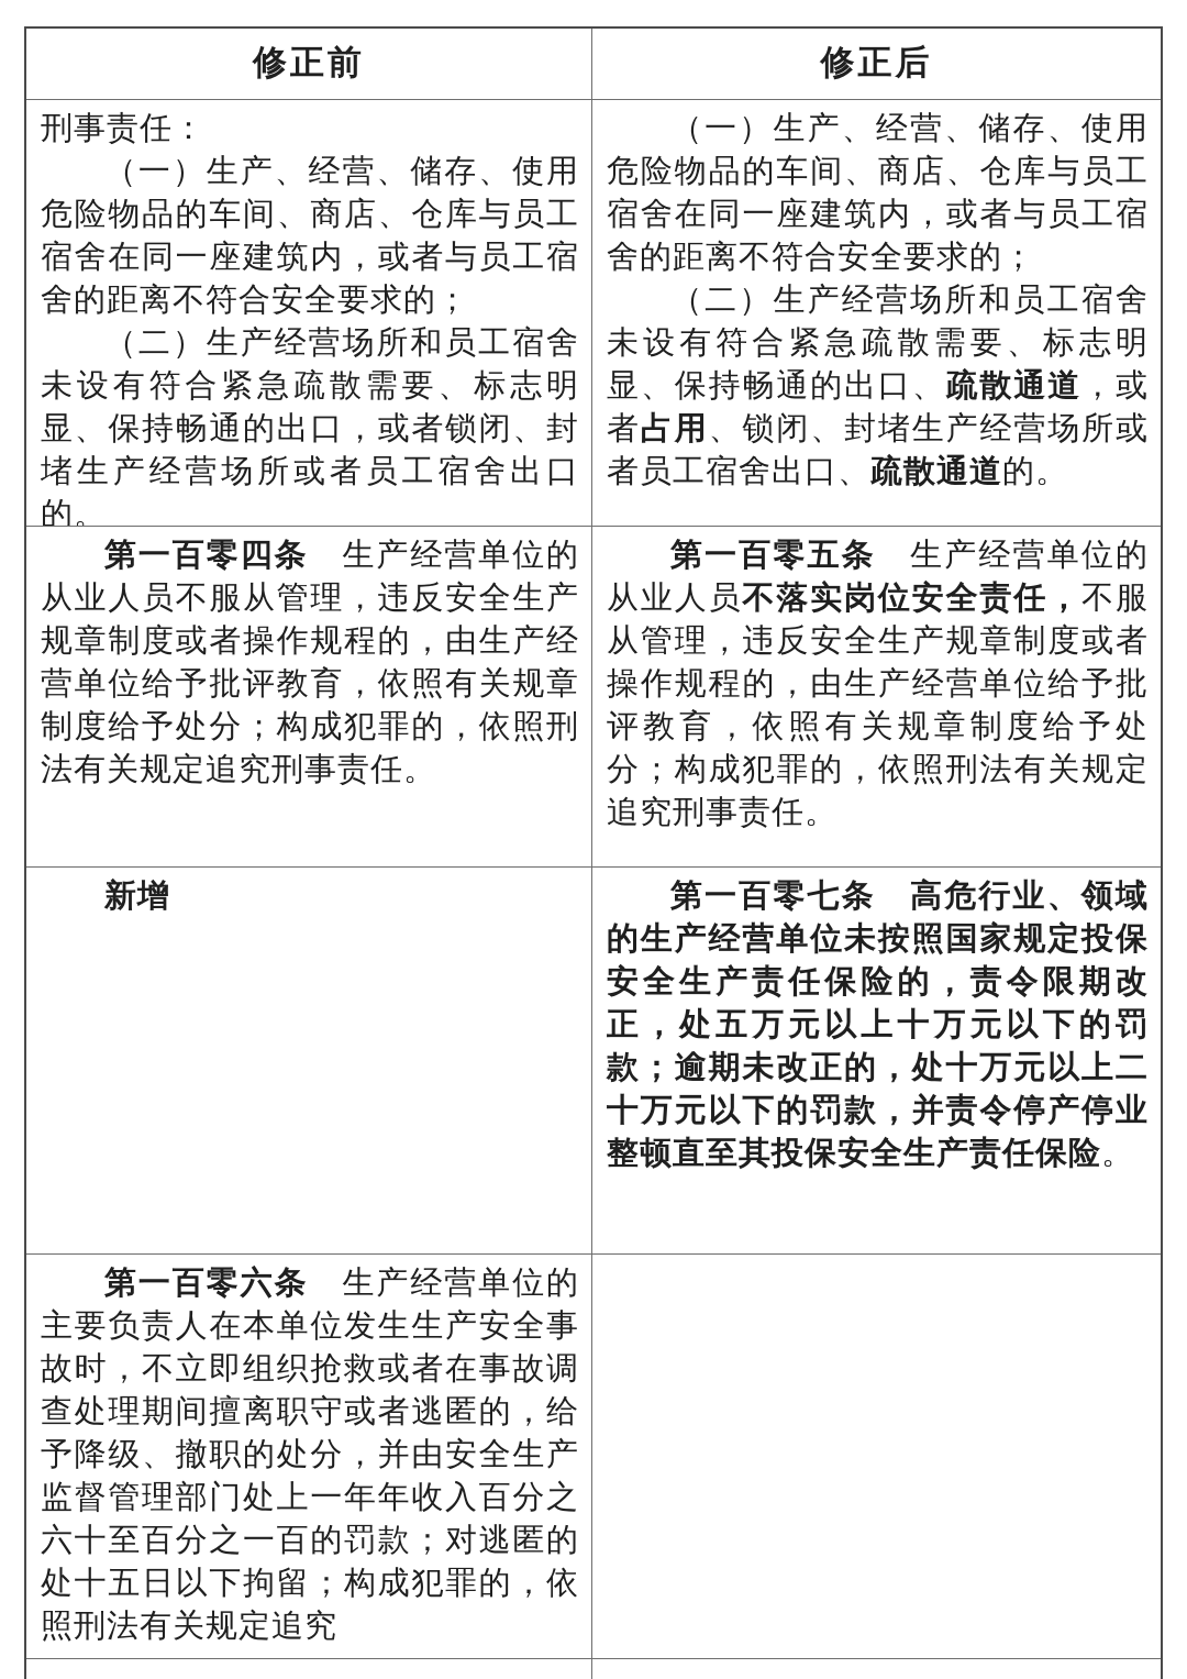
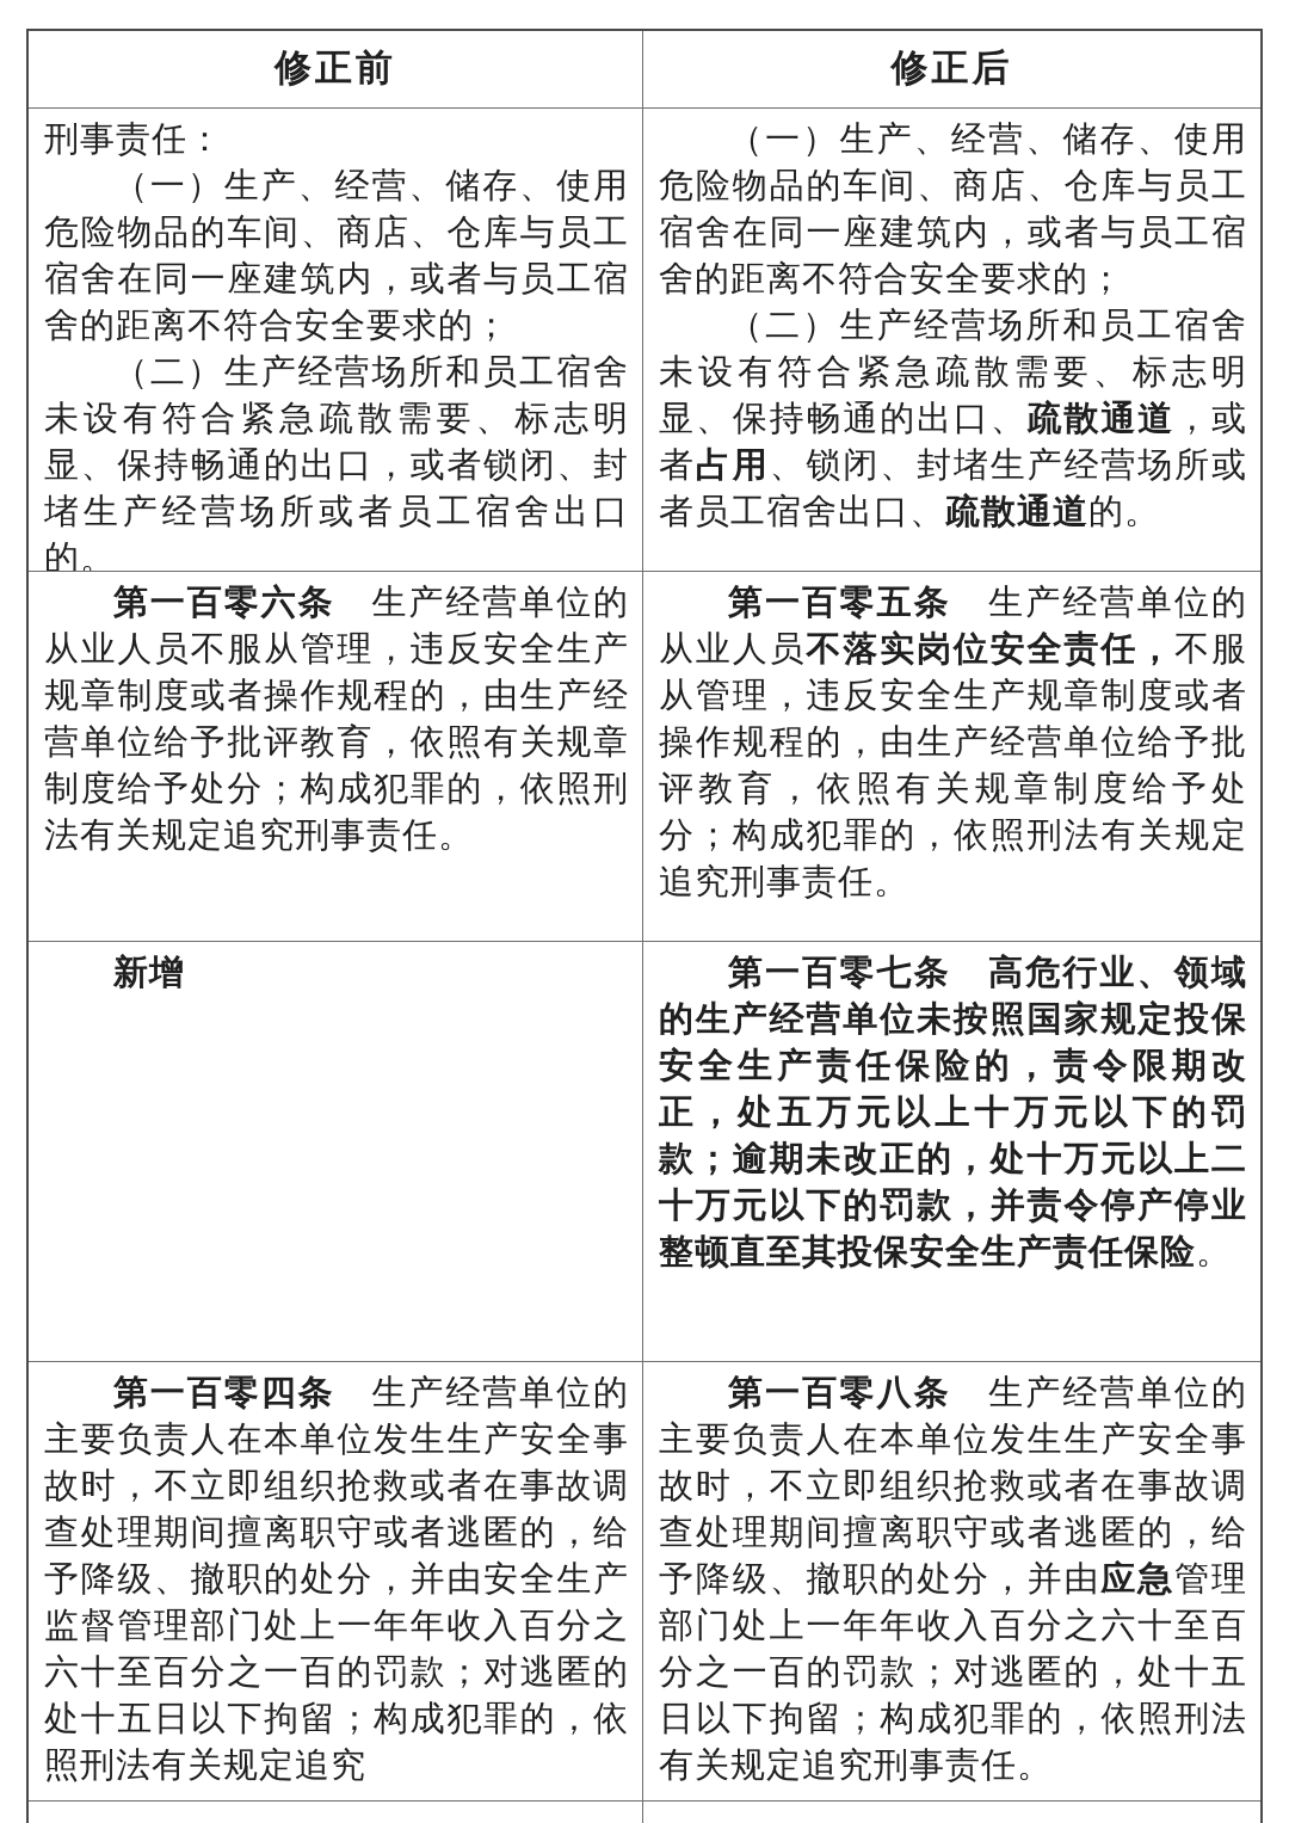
  修正前
  修正后
  刑事责任：
  （一）生产、经营、储存、使用危险物品的车间、商店、仓库与员工宿舍在同一座建筑内，或者与员工宿舍的距离不符合安全要求的；
  （二）生产经营场所和员工宿舍未设有符合紧急疏散需要、标志明显、保持畅通的出口，或者锁闭、封堵生产经营场所或者员工宿舍出口的。
  （一）生产、经营、储存、使用危险物品的车间、商店、仓库与员工宿舍在同一座建筑内，或者与员工宿舍的距离不符合安全要求的；
  （二）生产经营场所和员工宿舍未设有符合紧急疏散需要、标志明显、保持畅通的出口、疏散通道，或者占用、锁闭、封堵生产经营场所或者员工宿舍出口、疏散通道的。
- 第一百零四条 生产经营单位的从业人员不服从管理，违反安全生产规章制度或者操作规程的，由生产经营单位给予批评教育，依照有关规章制度给予处分；构成犯罪的，依照刑法有关规定追究刑事责任。
+ 第一百零六条 生产经营单位的从业人员不服从管理，违反安全生产规章制度或者操作规程的，由生产经营单位给予批评教育，依照有关规章制度给予处分；构成犯罪的，依照刑法有关规定追究刑事责任。
  第一百零五条 生产经营单位的从业人员不落实岗位安全责任，不服从管理，违反安全生产规章制度或者操作规程的，由生产经营单位给予批评教育，依照有关规章制度给予处分；构成犯罪的，依照刑法有关规定追究刑事责任。
  新增
  第一百零七条 高危行业、领域的生产经营单位未按照国家规定投保安全生产责任保险的，责令限期改正，处五万元以上十万元以下的罚款；逾期未改正的，处十万元以上二十万元以下的罚款，并责令停产停业整顿直至其投保安全生产责任保险。
- 第一百零六条 生产经营单位的主要负责人在本单位发生生产安全事故时，不立即组织抢救或者在事故调查处理期间擅离职守或者逃匿的，给予降级、撤职的处分，并由安全生产监督管理部门处上一年年收入百分之六十至百分之一百的罚款；对逃匿的处十五日以下拘留；构成犯罪的，依照刑法有关规定追究
+ 第一百零四条 生产经营单位的主要负责人在本单位发生生产安全事故时，不立即组织抢救或者在事故调查处理期间擅离职守或者逃匿的，给予降级、撤职的处分，并由安全生产监督管理部门处上一年年收入百分之六十至百分之一百的罚款；对逃匿的处十五日以下拘留；构成犯罪的，依照刑法有关规定追究
+ 第一百零八条 生产经营单位的主要负责人在本单位发生生产安全事故时，不立即组织抢救或者在事故调查处理期间擅离职守或者逃匿的，给予降级、撤职的处分，并由应急管理部门处上一年年收入百分之六十至百分之一百的罚款；对逃匿的，处十五日以下拘留；构成犯罪的，依照刑法有关规定追究刑事责任。
